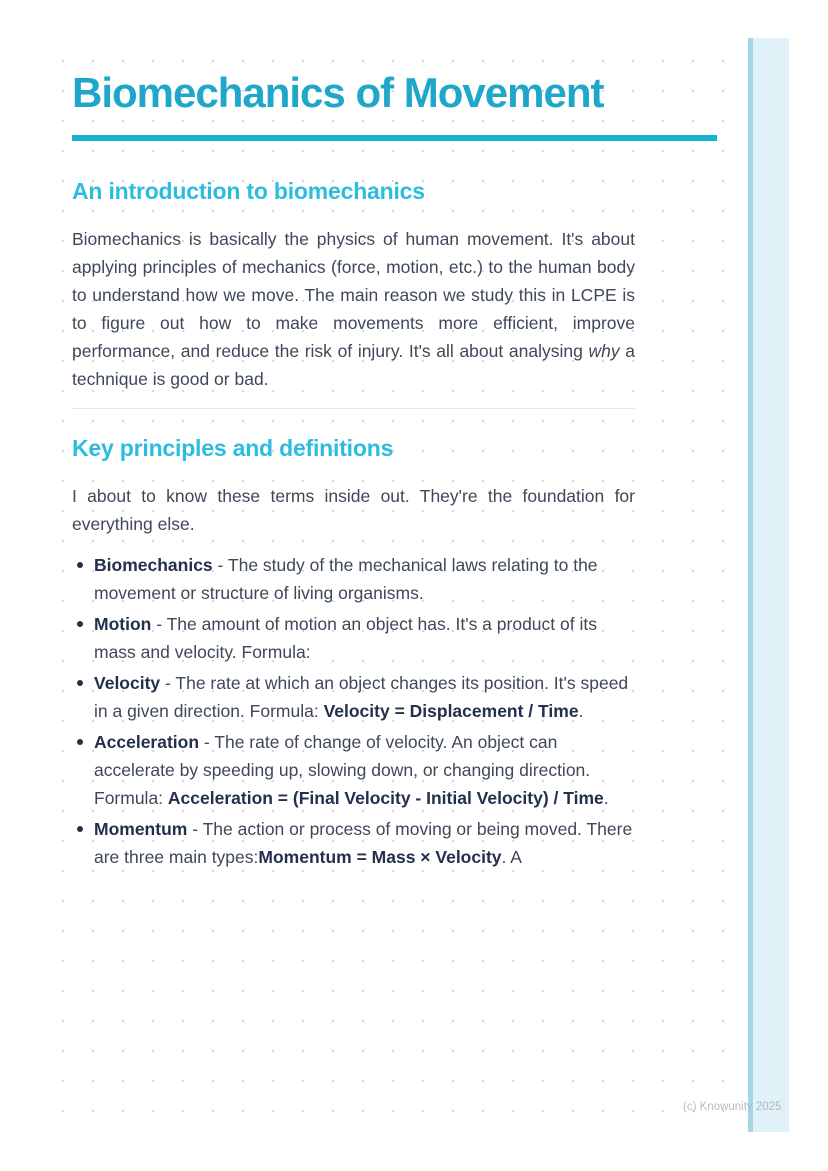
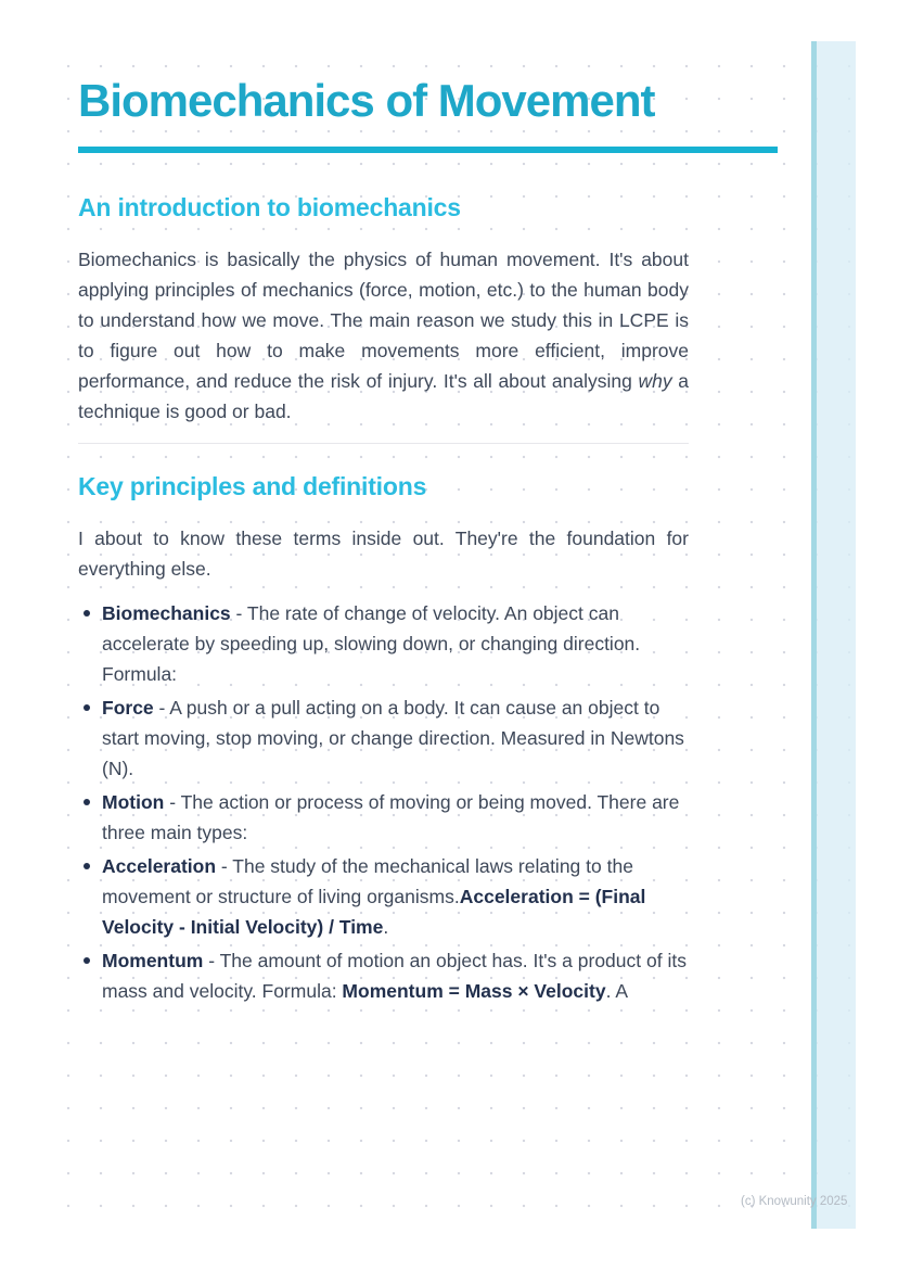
  Biomechanics of Movement
  An introduction to biomechanics
  Biomechanics is basically the physics of human movement. It's about applying principles of mechanics (force, motion, etc.) to the human body to understand how we move. The main reason we study this in LCPE is to figure out how to make movements more efficient, improve performance, and reduce the risk of injury. It's all about analysing why a technique is good or bad.
  Key principles and definitions
  I about to know these terms inside out. They're the foundation for everything else.
- Biomechanics - The study of the mechanical laws relating to the movement or structure of living organisms.
+ Biomechanics - The rate of change of velocity. An object can accelerate by speeding up, slowing down, or changing direction. Formula:
+ Force - A push or a pull acting on a body. It can cause an object to start moving, stop moving, or change direction. Measured in Newtons (N).
- Motion - The amount of motion an object has. It's a product of its mass and velocity. Formula:
+ Motion - The action or process of moving or being moved. There are three main types:
- Velocity - The rate at which an object changes its position. It's speed in a given direction. Formula: Velocity = Displacement / Time.
- Acceleration - The rate of change of velocity. An object can accelerate by speeding up, slowing down, or changing direction. Formula: Acceleration = (Final Velocity - Initial Velocity) / Time.
+ Acceleration - The study of the mechanical laws relating to the movement or structure of living organisms.Acceleration = (Final Velocity - Initial Velocity) / Time.
- Momentum - The action or process of moving or being moved. There are three main types:Momentum = Mass × Velocity. A
+ Momentum - The amount of motion an object has. It's a product of its mass and velocity. Formula: Momentum = Mass × Velocity. A
  (c) Knowunity 2025
